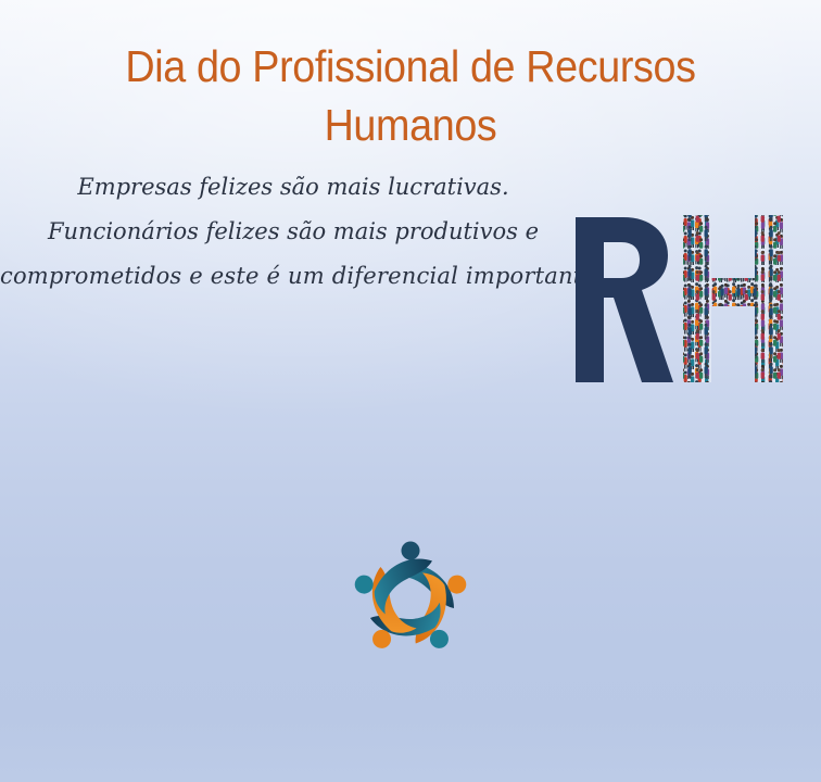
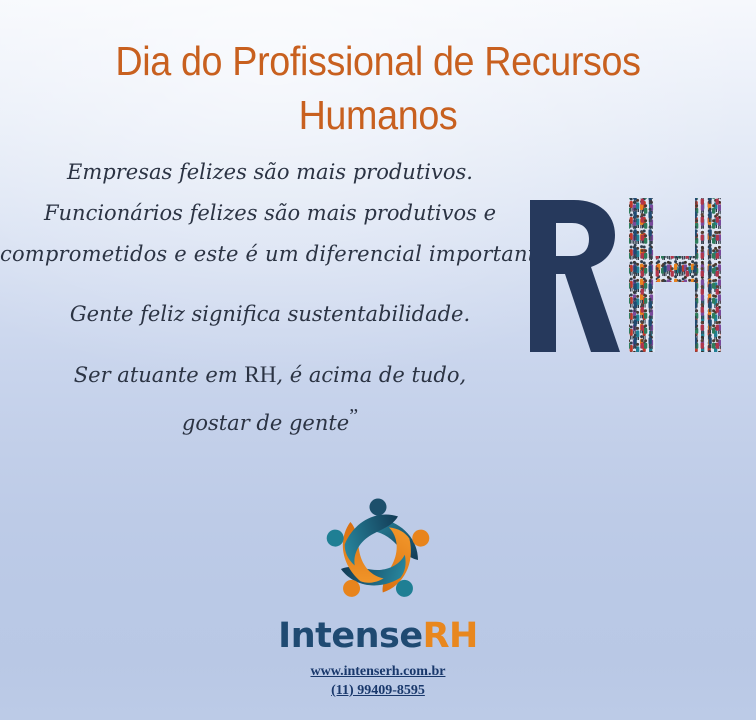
  Dia do Profissional de Recursos
  Humanos
- Empresas felizes são mais lucrativas.
+ Empresas felizes são mais produtivos.
  Funcionários felizes são mais produtivos e
  comprometidos e este é um diferencial importan
+ Gente feliz significa sustentabilidade.
+ Ser atuante em RH, é acima de tudo,
+ gostar de gente”
+ IntenseRH
+ www.intenserh.com.br
+ (11) 99409-8595
